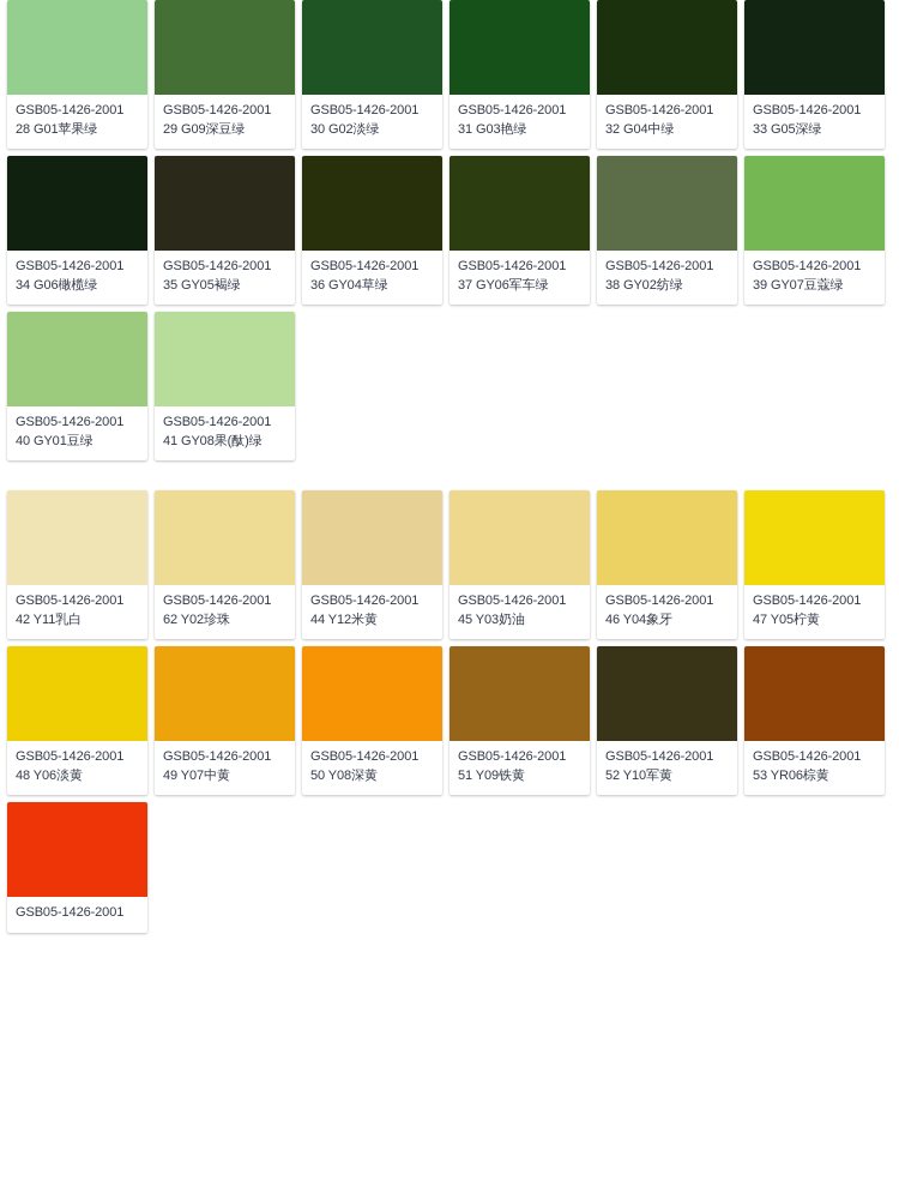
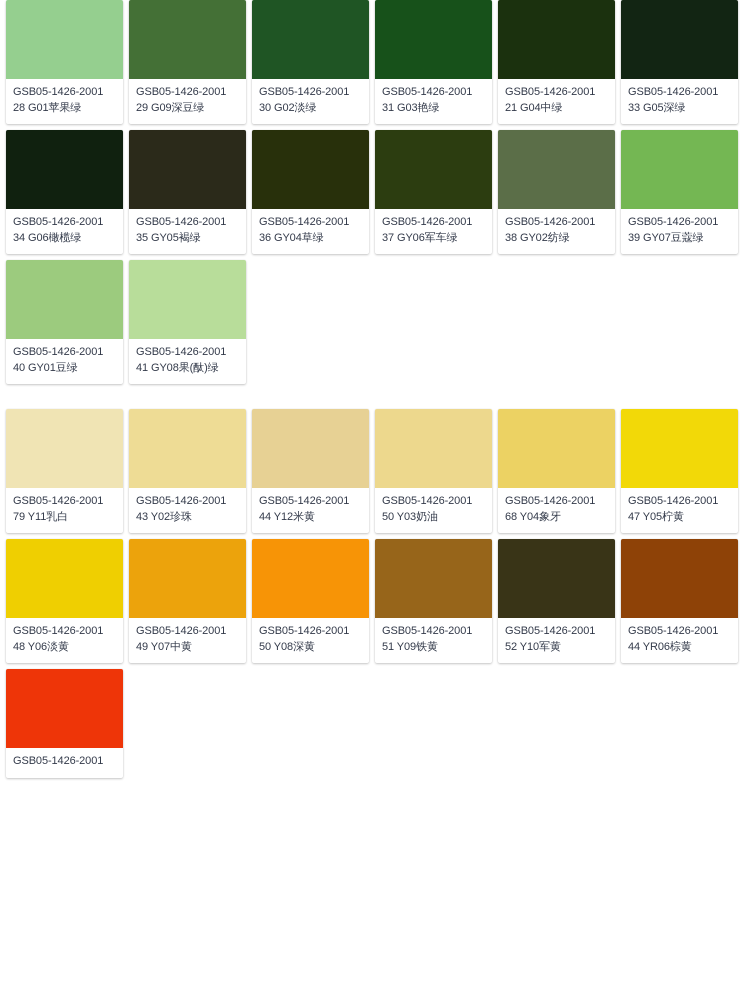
  GSB05-1426-2001
  28 G01苹果绿
  GSB05-1426-2001
  29 G09深豆绿
  GSB05-1426-2001
  30 G02淡绿
  GSB05-1426-2001
  31 G03艳绿
  GSB05-1426-2001
- 32 G04中绿
+ 21 G04中绿
  GSB05-1426-2001
  33 G05深绿
  GSB05-1426-2001
  34 G06橄榄绿
  GSB05-1426-2001
  35 GY05褐绿
  GSB05-1426-2001
  36 GY04草绿
  GSB05-1426-2001
  37 GY06军车绿
  GSB05-1426-2001
  38 GY02纺绿
  GSB05-1426-2001
  39 GY07豆蔻绿
  GSB05-1426-2001
  40 GY01豆绿
  GSB05-1426-2001
  41 GY08果(酞)绿
  GSB05-1426-2001
- 42 Y11乳白
+ 79 Y11乳白
  GSB05-1426-2001
- 62 Y02珍珠
+ 43 Y02珍珠
  GSB05-1426-2001
  44 Y12米黄
  GSB05-1426-2001
- 45 Y03奶油
+ 50 Y03奶油
  GSB05-1426-2001
- 46 Y04象牙
+ 68 Y04象牙
  GSB05-1426-2001
  47 Y05柠黄
  GSB05-1426-2001
  48 Y06淡黄
  GSB05-1426-2001
  49 Y07中黄
  GSB05-1426-2001
  50 Y08深黄
  GSB05-1426-2001
  51 Y09铁黄
  GSB05-1426-2001
  52 Y10军黄
  GSB05-1426-2001
- 53 YR06棕黄
+ 44 YR06棕黄
  GSB05-1426-2001
